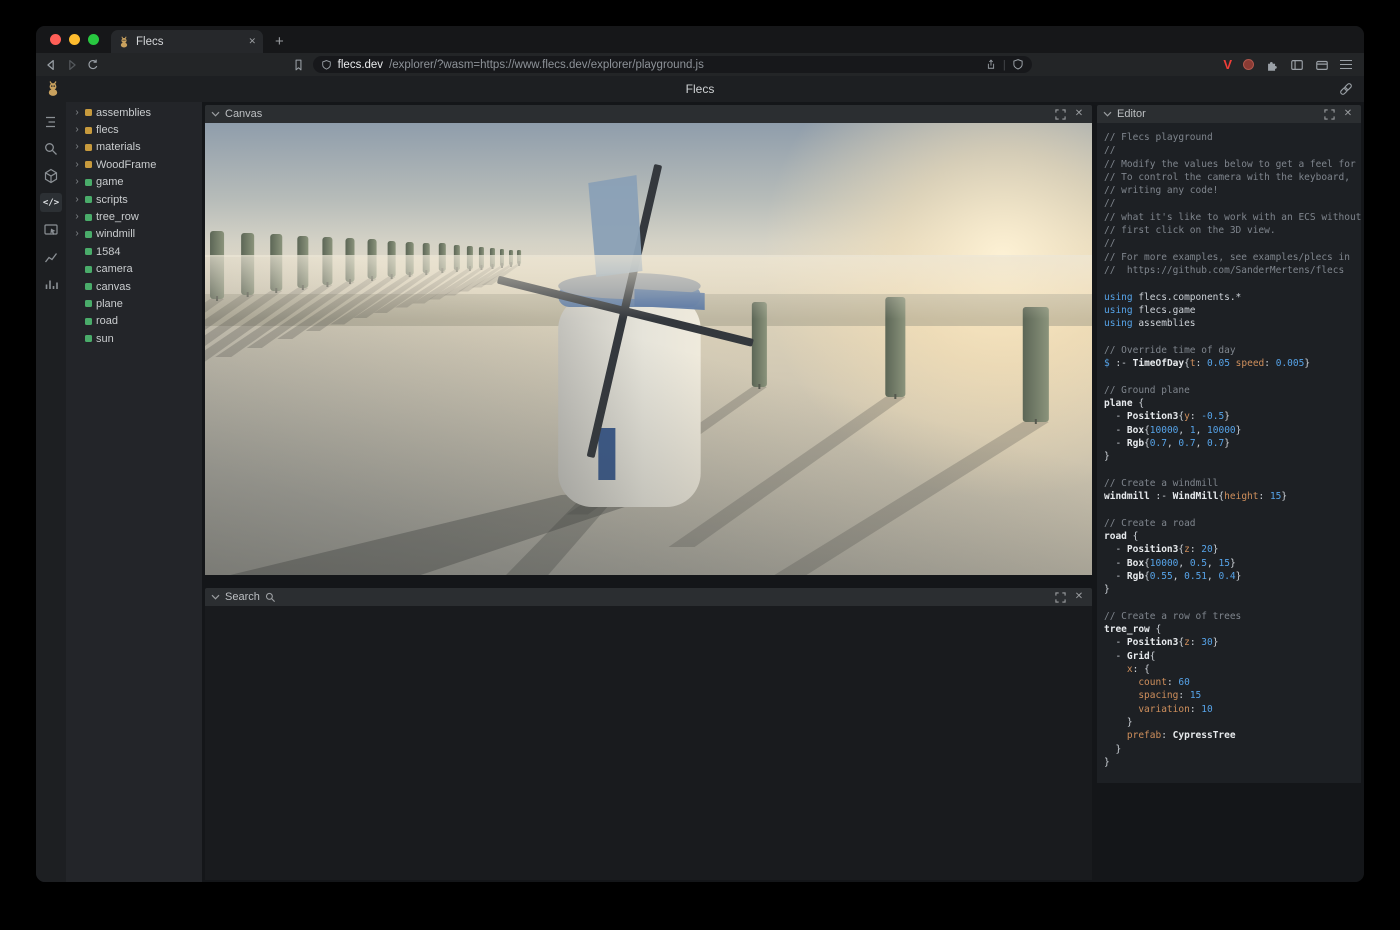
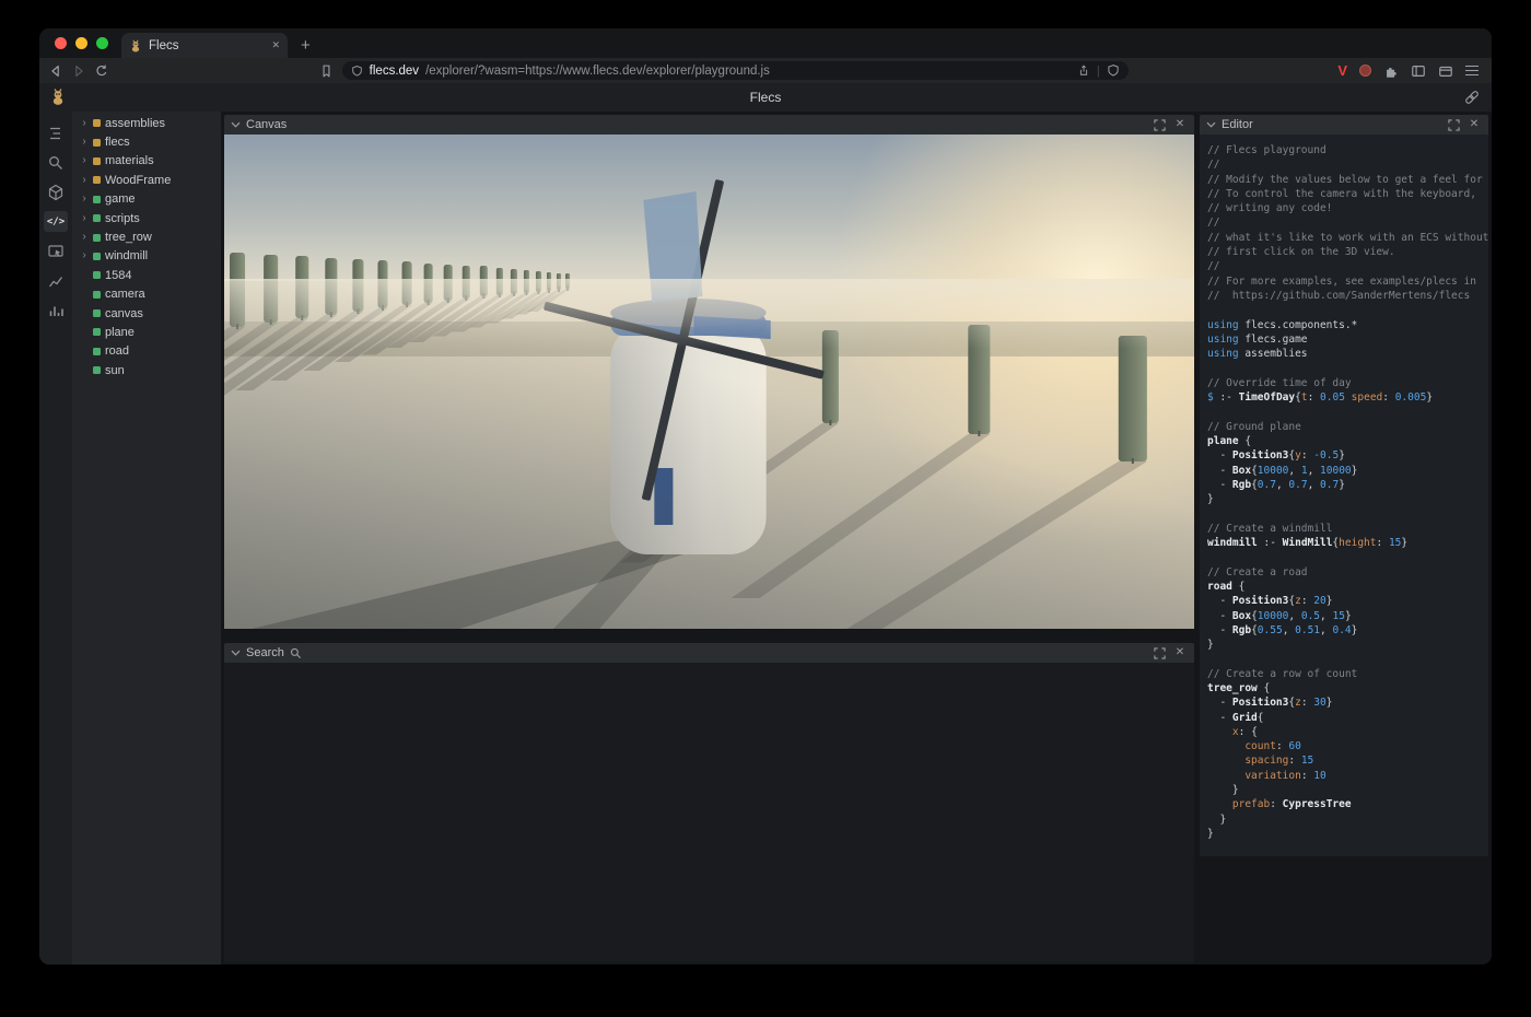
  Flecs
  ✕
  +
  flecs.dev
  /explorer/?wasm=https://www.flecs.dev/explorer/playground.js
  |
  V
  Flecs
  </>
  ›
  assemblies
  ›
  flecs
  ›
  materials
  ›
  WoodFrame
  ›
  game
  ›
  scripts
  ›
  tree_row
  ›
  windmill
  1584
  camera
  canvas
  plane
  road
  sun
  Canvas
  ✕
  Search
  ✕
  Editor
  ✕
  // Flecs playground
  //
  // Modify the values below to get a feel for
  // To control the camera with the keyboard,
  // writing any code!
  //
  // what it's like to work with an ECS without
  // first click on the 3D view.
  //
  // For more examples, see examples/plecs in
  // https://github.com/SanderMertens/flecs
  using flecs.components.*
  using flecs.game
  using assemblies
  // Override time of day
  $ :- TimeOfDay{t: 0.05 speed: 0.005}
  // Ground plane
  plane {
  - Position3{y: -0.5}
  - Box{10000, 1, 10000}
  - Rgb{0.7, 0.7, 0.7}
  }
  // Create a windmill
  windmill :- WindMill{height: 15}
  // Create a road
  road {
  - Position3{z: 20}
  - Box{10000, 0.5, 15}
  - Rgb{0.55, 0.51, 0.4}
  }
- // Create a row of trees
+ // Create a row of count
  tree_row {
  - Position3{z: 30}
  - Grid{
  x: {
  count: 60
  spacing: 15
  variation: 10
  }
  prefab: CypressTree
  }
  }
